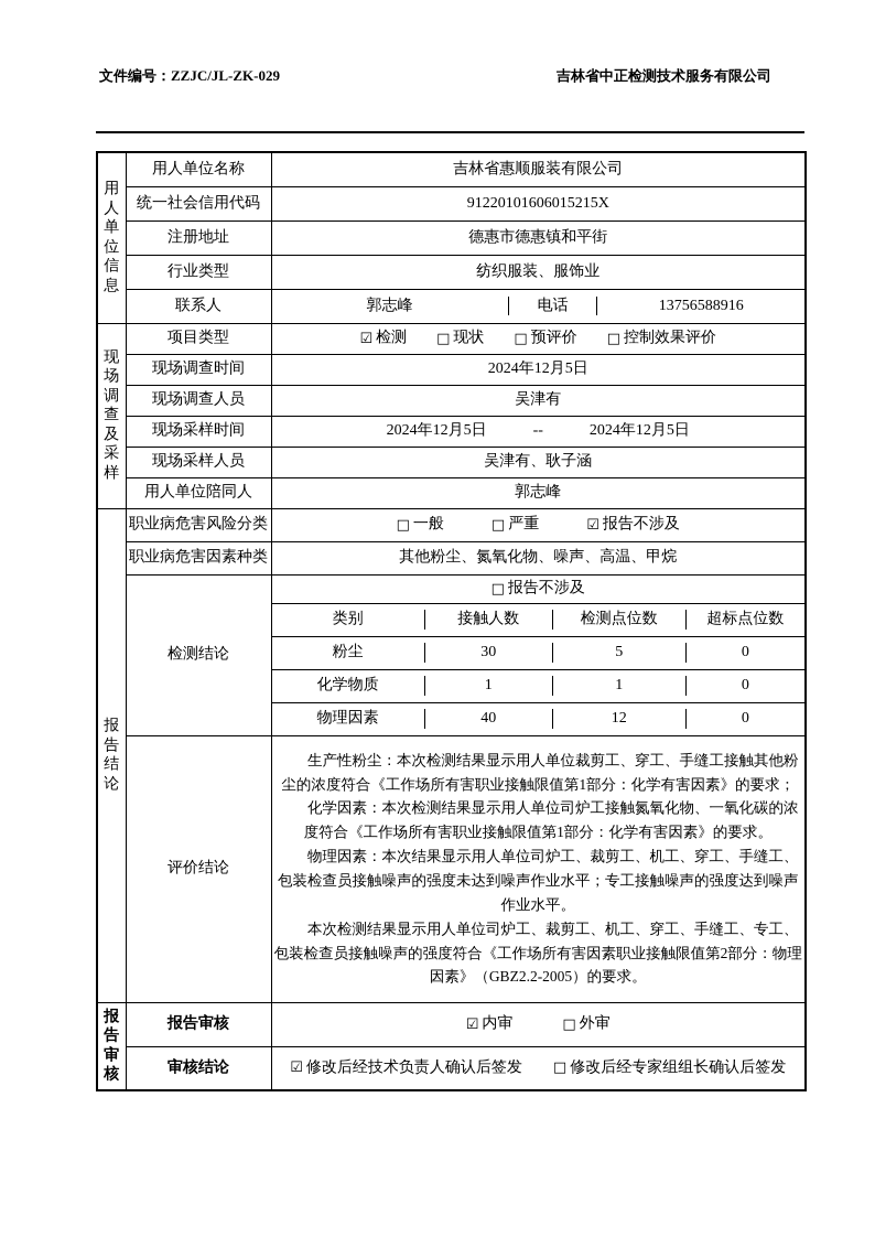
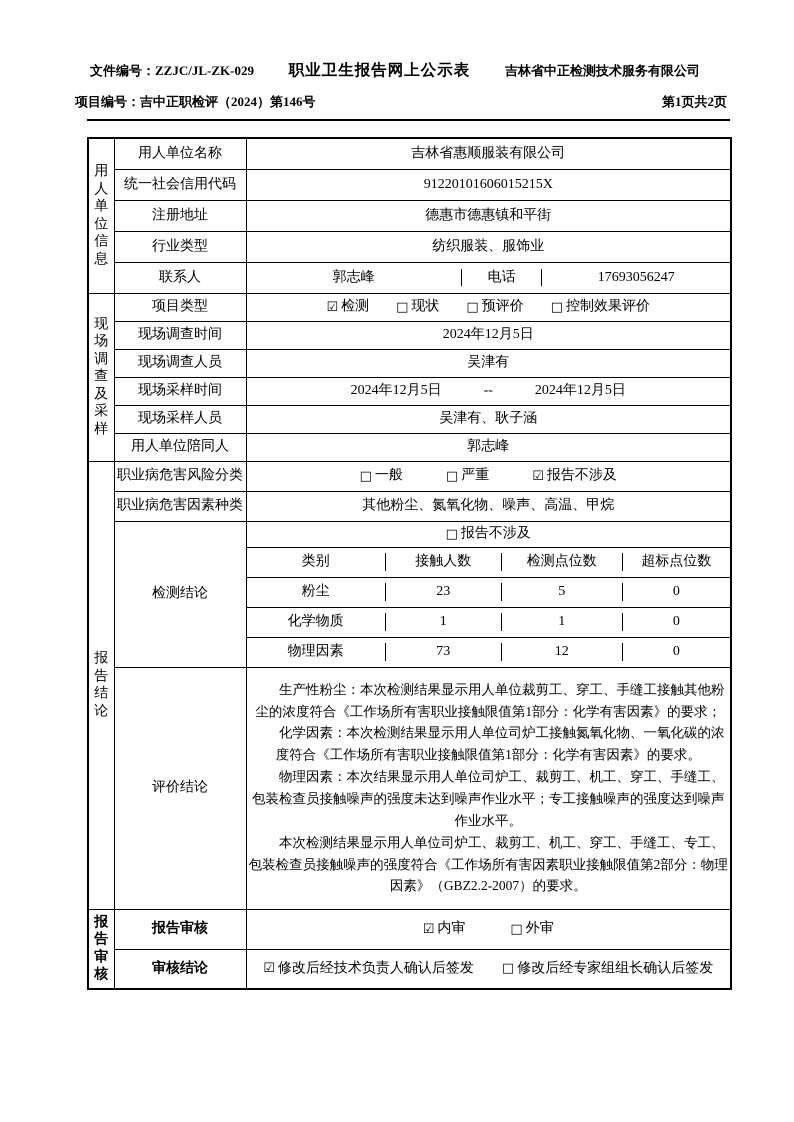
  文件编号：ZZJC/JL-ZK-029
+ 职业卫生报告网上公示表
  吉林省中正检测技术服务有限公司
+ 项目编号：吉中正职检评（2024）第146号
+ 第1页共2页
  用人单位信息	用人单位名称	吉林省惠顺服装有限公司
  统一社会信用代码	91220101606015215X
  注册地址	德惠市德惠镇和平街
  行业类型	纺织服装、服饰业
- 联系人	郭志峰 电话 13756588916
+ 联系人	郭志峰 电话 17693056247
  现场调查及采样	项目类型	☑ 检测 □ 现状 □ 预评价 □ 控制效果评价
  现场调查时间	2024年12月5日
  现场调查人员	吴津有
  现场采样时间	2024年12月5日 -- 2024年12月5日
  现场采样人员	吴津有、耿子涵
  用人单位陪同人	郭志峰
  报告结论	职业病危害风险分类	□ 一般 □ 严重 ☑ 报告不涉及
  职业病危害因素种类	其他粉尘、氮氧化物、噪声、高温、甲烷
  检测结论	□ 报告不涉及
  类别 接触人数 检测点位数 超标点位数
- 粉尘 30 5 0
+ 粉尘 23 5 0
  化学物质 1 1 0
- 物理因素 40 12 0
+ 物理因素 73 12 0
- 评价结论	生产性粉尘：本次检测结果显示用人单位裁剪工、穿工、手缝工接触其他粉尘的浓度符合《工作场所有害职业接触限值第1部分：化学有害因素》的要求； 化学因素：本次检测结果显示用人单位司炉工接触氮氧化物、一氧化碳的浓度符合《工作场所有害职业接触限值第1部分：化学有害因素》的要求。 物理因素：本次结果显示用人单位司炉工、裁剪工、机工、穿工、手缝工、包装检查员接触噪声的强度未达到噪声作业水平；专工接触噪声的强度达到噪声作业水平。 本次检测结果显示用人单位司炉工、裁剪工、机工、穿工、手缝工、专工、包装检查员接触噪声的强度符合《工作场所有害因素职业接触限值第2部分：物理因素》（GBZ2.2-2005）的要求。
+ 评价结论	生产性粉尘：本次检测结果显示用人单位裁剪工、穿工、手缝工接触其他粉尘的浓度符合《工作场所有害职业接触限值第1部分：化学有害因素》的要求； 化学因素：本次检测结果显示用人单位司炉工接触氮氧化物、一氧化碳的浓度符合《工作场所有害职业接触限值第1部分：化学有害因素》的要求。 物理因素：本次结果显示用人单位司炉工、裁剪工、机工、穿工、手缝工、包装检查员接触噪声的强度未达到噪声作业水平；专工接触噪声的强度达到噪声作业水平。 本次检测结果显示用人单位司炉工、裁剪工、机工、穿工、手缝工、专工、包装检查员接触噪声的强度符合《工作场所有害因素职业接触限值第2部分：物理因素》（GBZ2.2-2007）的要求。
  报告审核	报告审核	☑ 内审 □ 外审
  审核结论	☑ 修改后经技术负责人确认后签发 □ 修改后经专家组组长确认后签发
